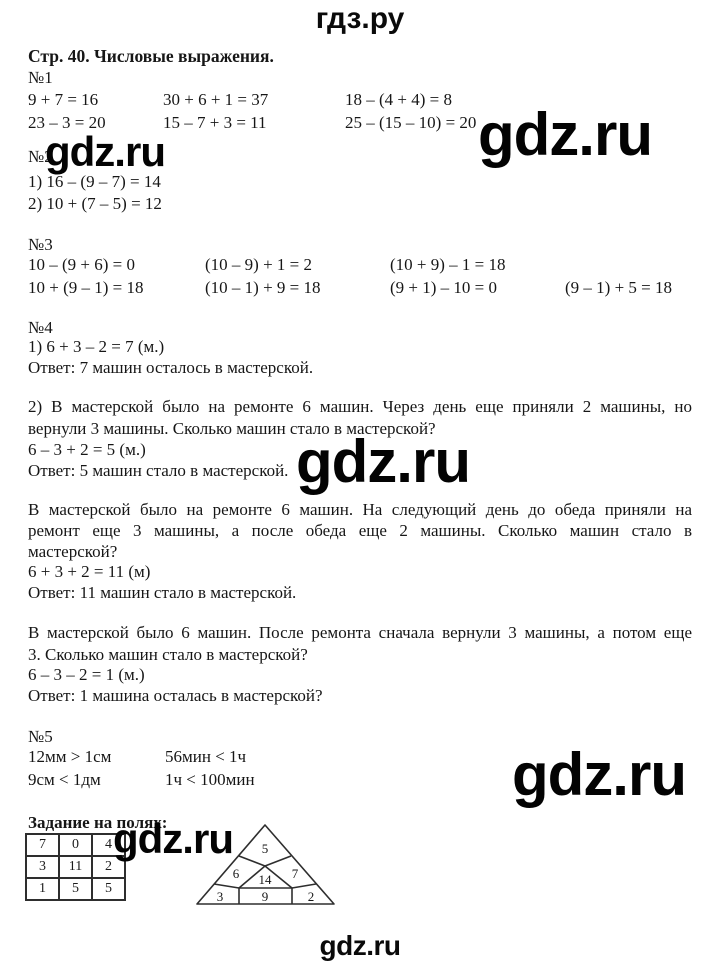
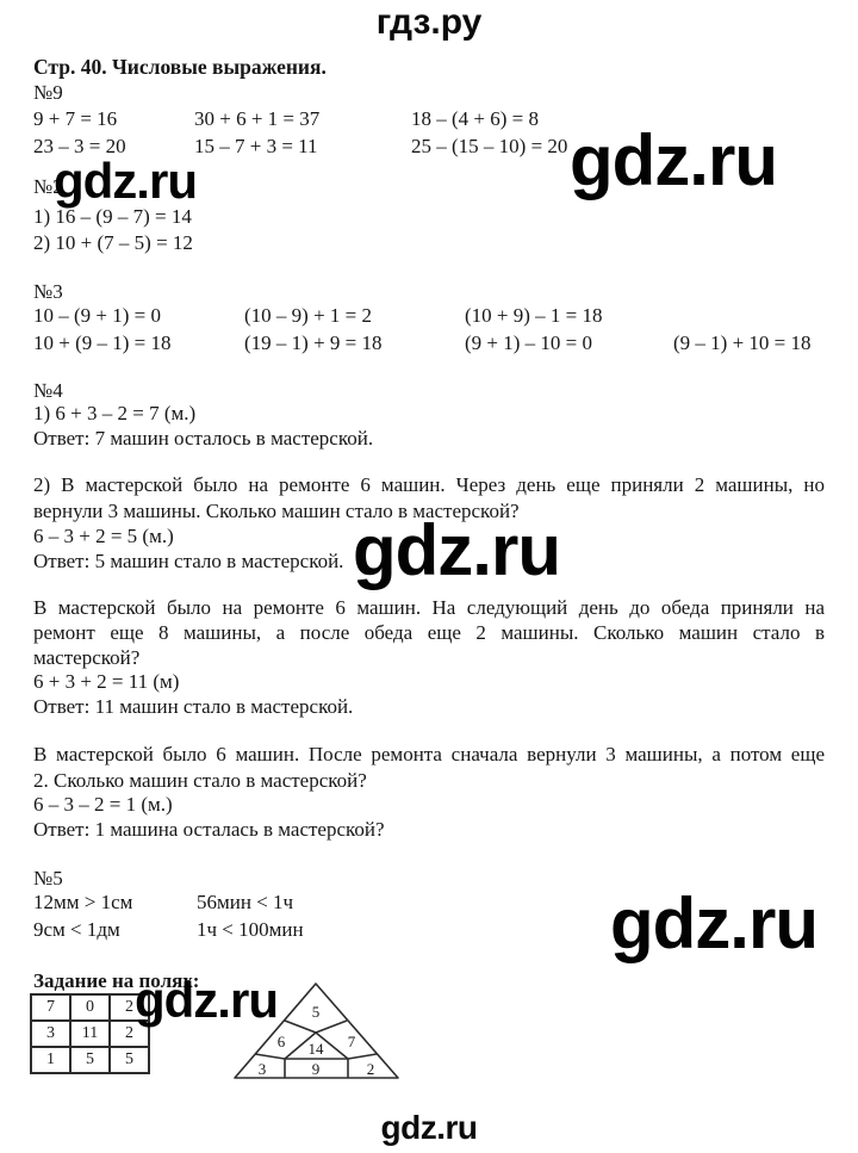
  гдз.ру
  Стр. 40. Числовые выражения.
- №1
+ №9
  9 + 7 = 16
  30 + 6 + 1 = 37
- 18 – (4 + 4) = 8
+ 18 – (4 + 6) = 8
  23 – 3 = 20
  15 – 7 + 3 = 11
  25 – (15 – 10) = 20
  gdz.ru
  №2
  gdz.ru
  1) 16 – (9 – 7) = 14
  2) 10 + (7 – 5) = 12
  №3
- 10 – (9 + 6) = 0
+ 10 – (9 + 1) = 0
  (10 – 9) + 1 = 2
  (10 + 9) – 1 = 18
  10 + (9 – 1) = 18
- (10 – 1) + 9 = 18
+ (19 – 1) + 9 = 18
  (9 + 1) – 10 = 0
- (9 – 1) + 5 = 18
+ (9 – 1) + 10 = 18
  №4
  1) 6 + 3 – 2 = 7 (м.)
  Ответ: 7 машин осталось в мастерской.
  2) В мастерской было на ремонте 6 машин. Через день еще приняли 2 машины, но
  вернули 3 машины. Сколько машин стало в мастерской?
  6 – 3 + 2 = 5 (м.)
  Ответ: 5 машин стало в мастерской.
  gdz.ru
  В мастерской было на ремонте 6 машин. На следующий день до обеда приняли на
- ремонт еще 3 машины, а после обеда еще 2 машины. Сколько машин стало в
+ ремонт еще 8 машины, а после обеда еще 2 машины. Сколько машин стало в
  мастерской?
  6 + 3 + 2 = 11 (м)
  Ответ: 11 машин стало в мастерской.
  В мастерской было 6 машин. После ремонта сначала вернули 3 машины, а потом еще
- 3. Сколько машин стало в мастерской?
+ 2. Сколько машин стало в мастерской?
  6 – 3 – 2 = 1 (м.)
  Ответ: 1 машина осталась в мастерской?
  №5
  12мм > 1см
  56мин < 1ч
  9см < 1дм
  1ч < 100мин
  gdz.ru
  Задание на полях:
  gdz.ru
- 7	0	4
+ 7	0	2
  3	11	2
  1	5	5
  5
  6
  14
  7
  3
  9
  2
  gdz.ru
